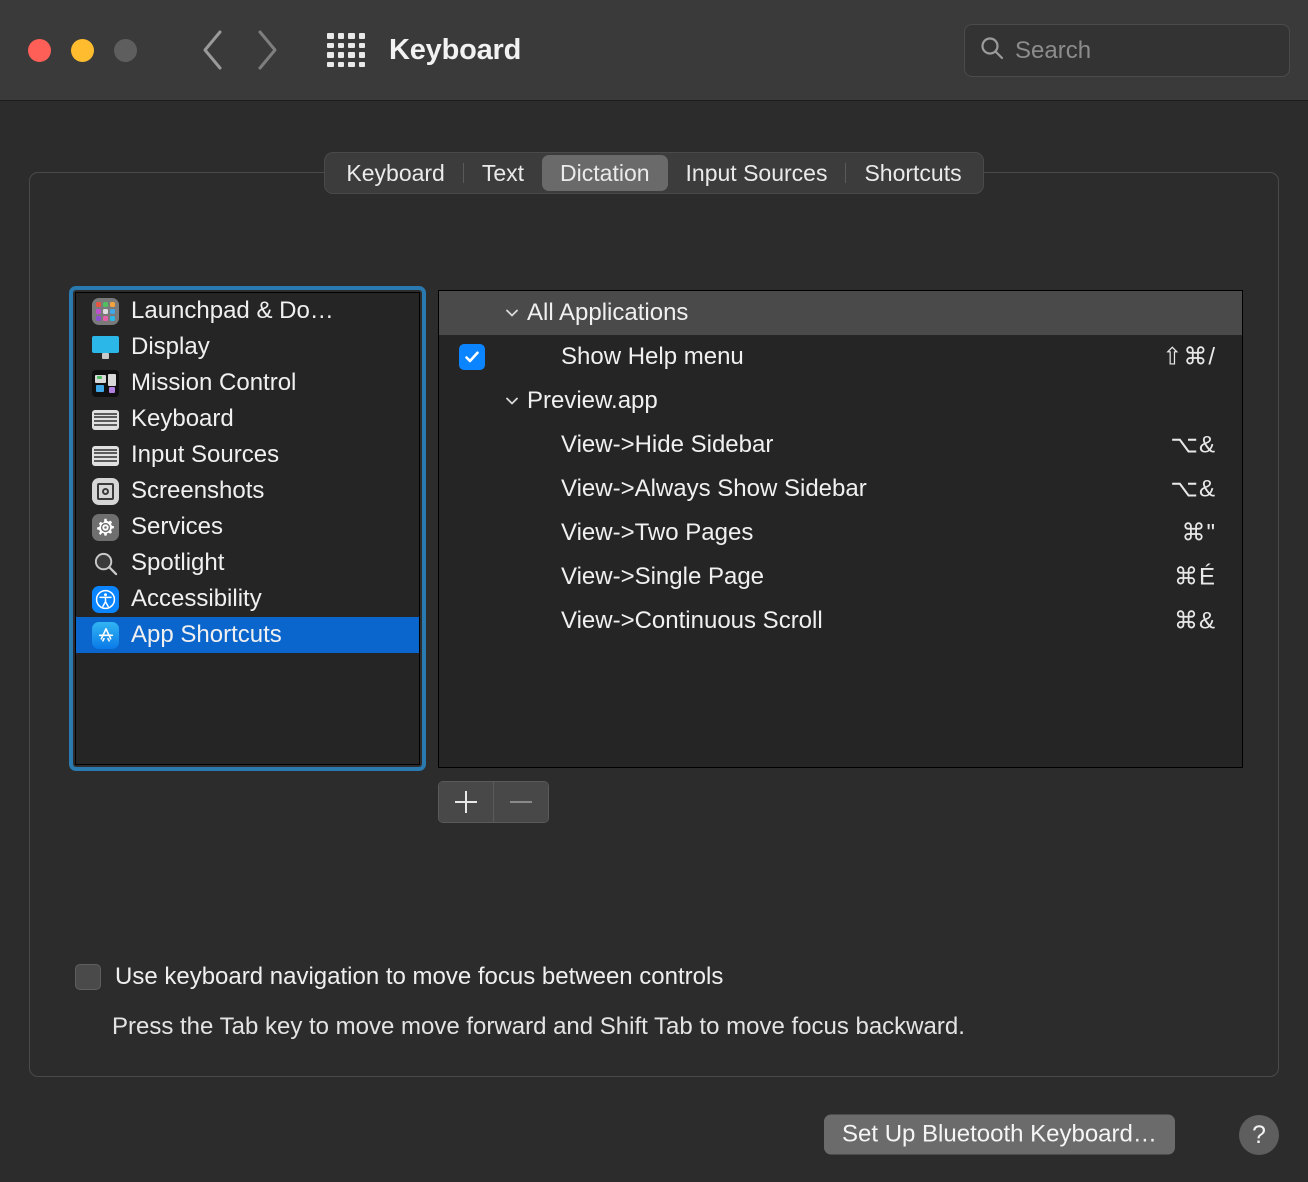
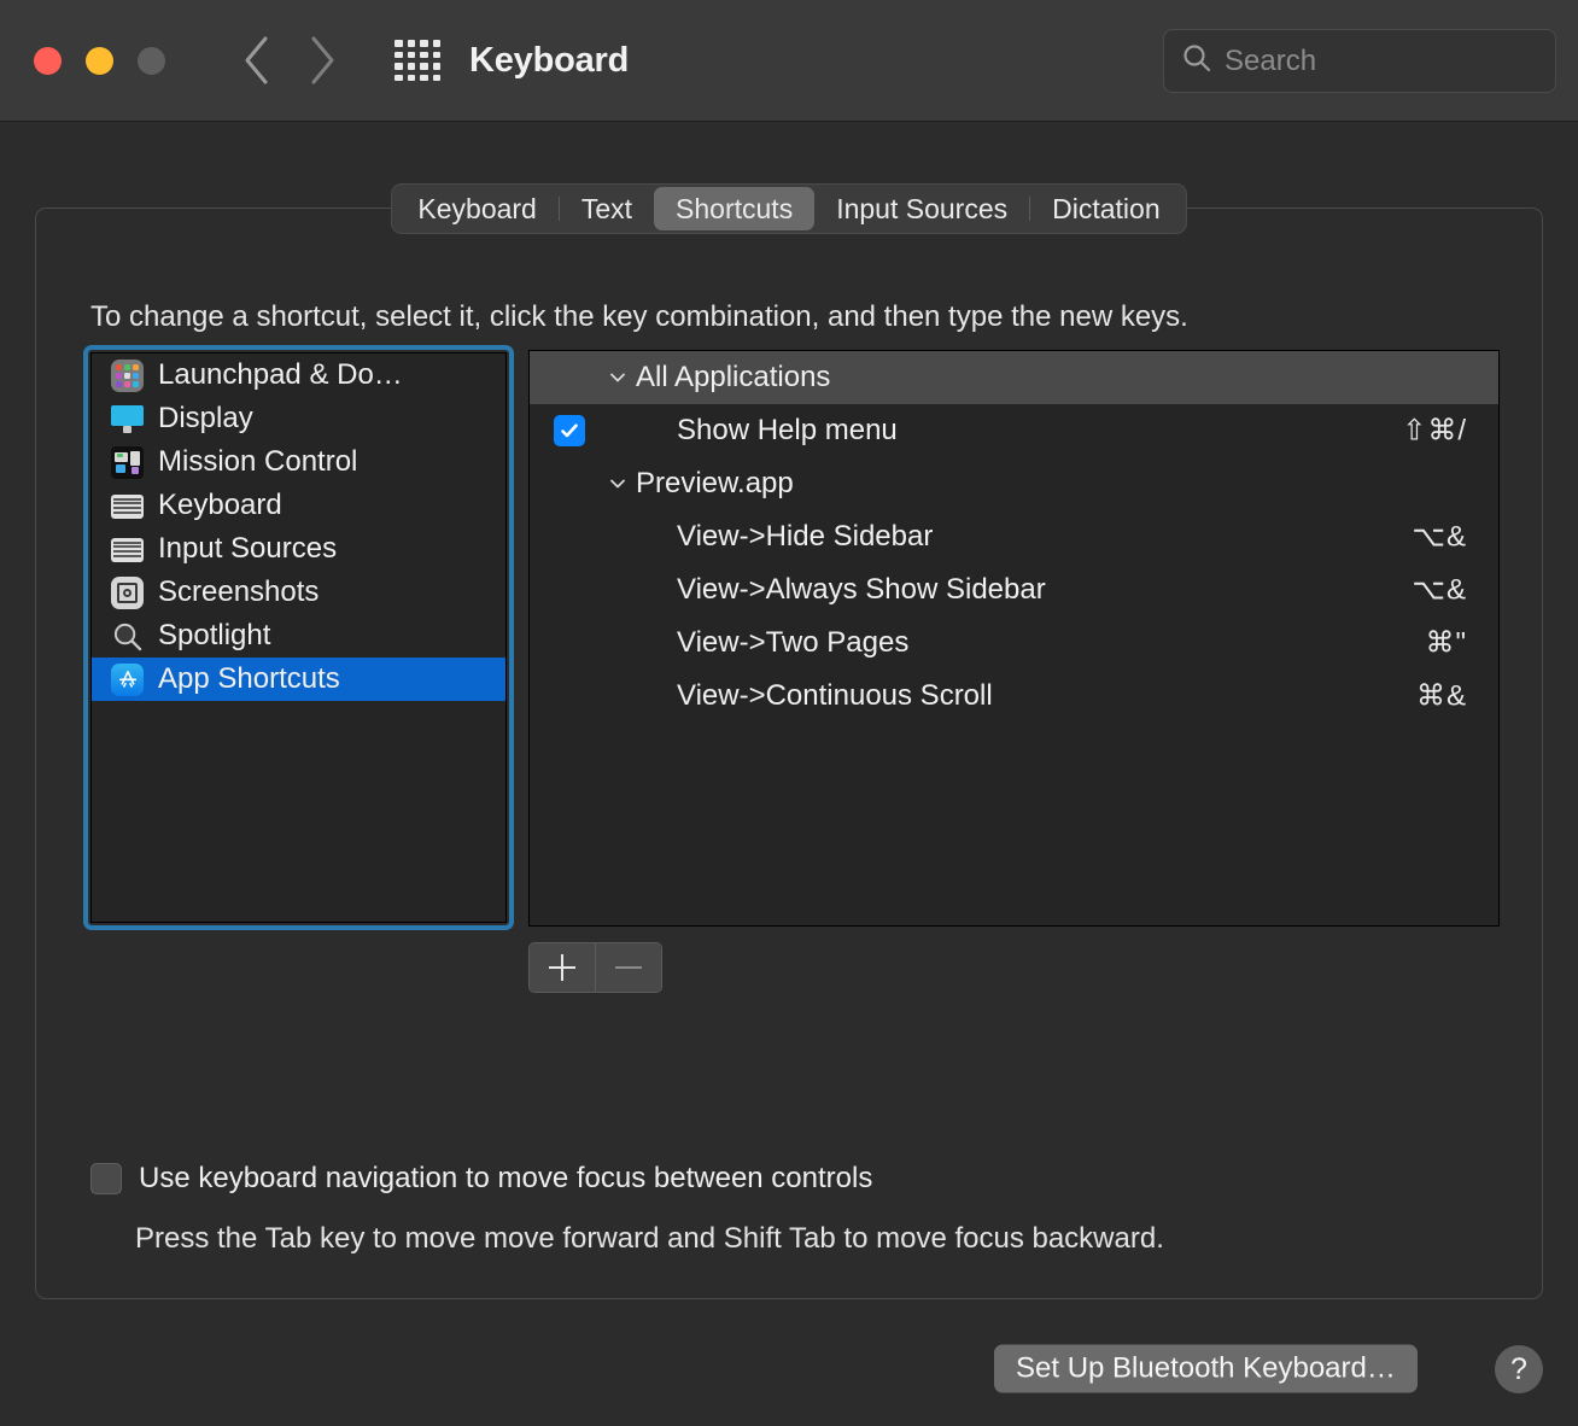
  Keyboard
  Search
  Keyboard
  Text
- Dictation
+ Shortcuts
  Input Sources
- Shortcuts
+ Dictation
+ To change a shortcut, select it, click the key combination, and then type the new keys.
  Launchpad & Do…
  Display
  Mission Control
  Keyboard
  Input Sources
  Screenshots
- Services
  Spotlight
- Accessibility
  App Shortcuts
  All Applications
  Show Help menu
  ⇧⌘/
  Preview.app
  View->Hide Sidebar
  ⌥&
  View->Always Show Sidebar
  ⌥&
  View->Two Pages
  ⌘"
- View->Single Page
- ⌘É
  View->Continuous Scroll
  ⌘&
  Use keyboard navigation to move focus between controls
  Press the Tab key to move move forward and Shift Tab to move focus backward.
  Set Up Bluetooth Keyboard…
  ?
